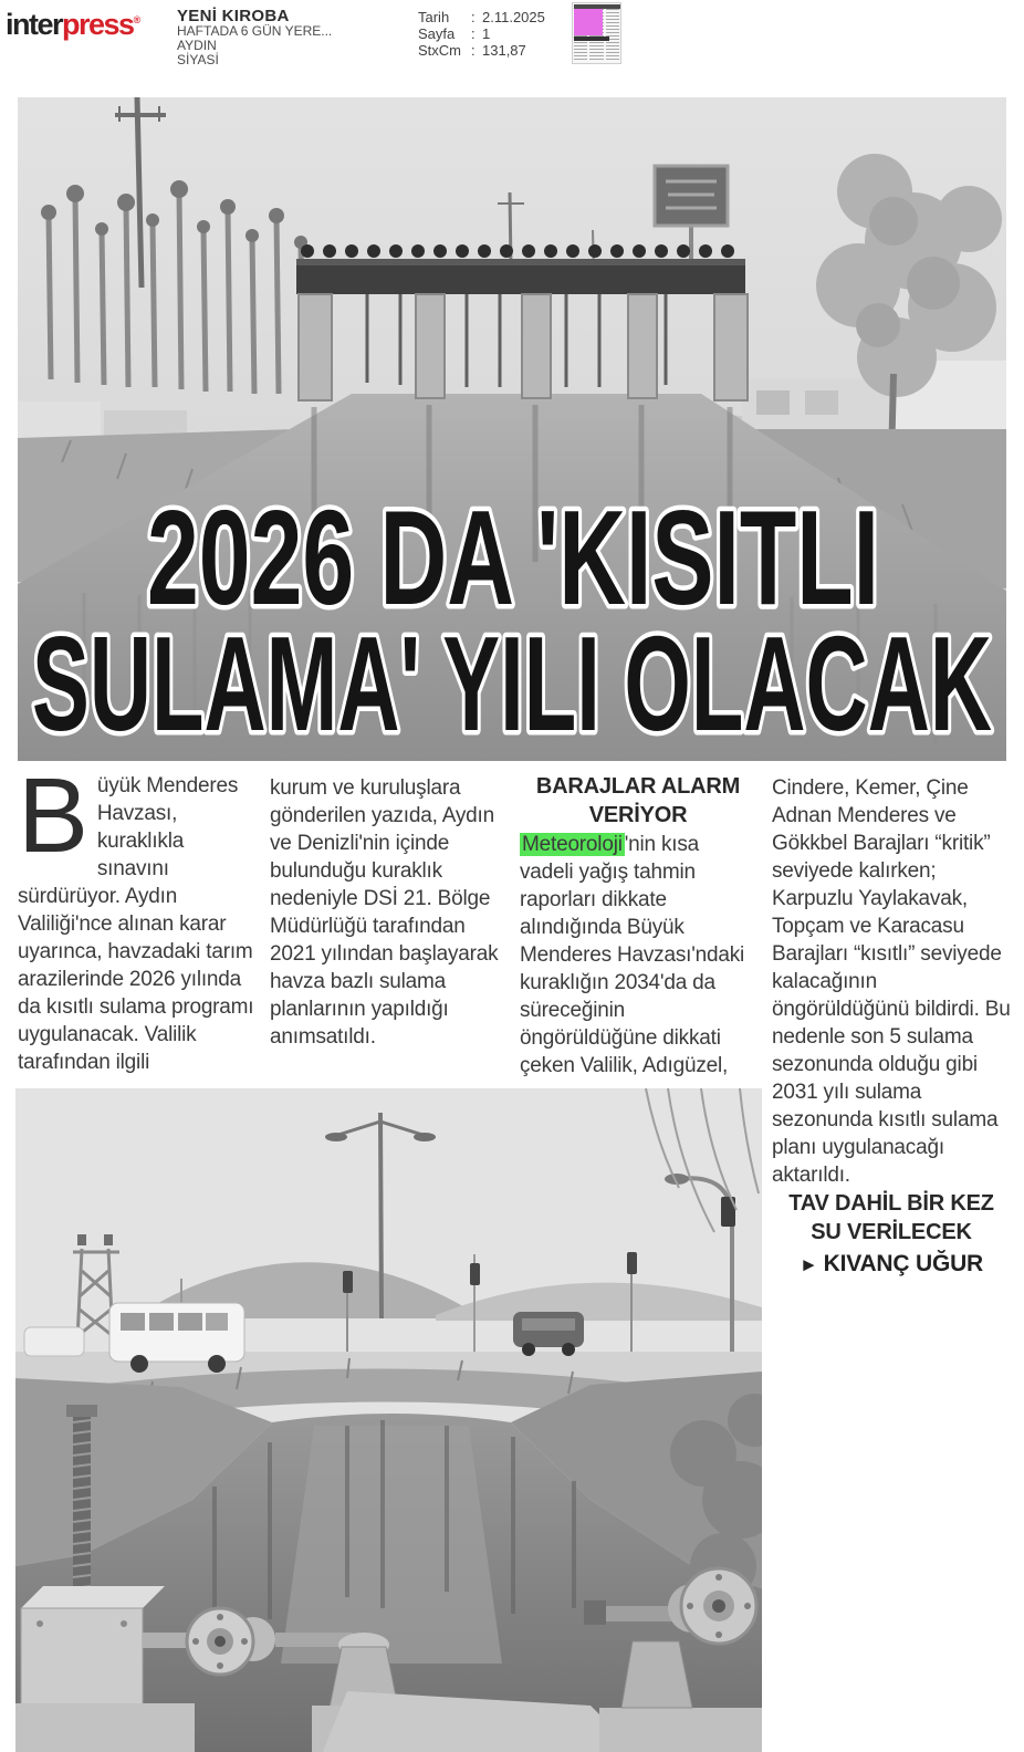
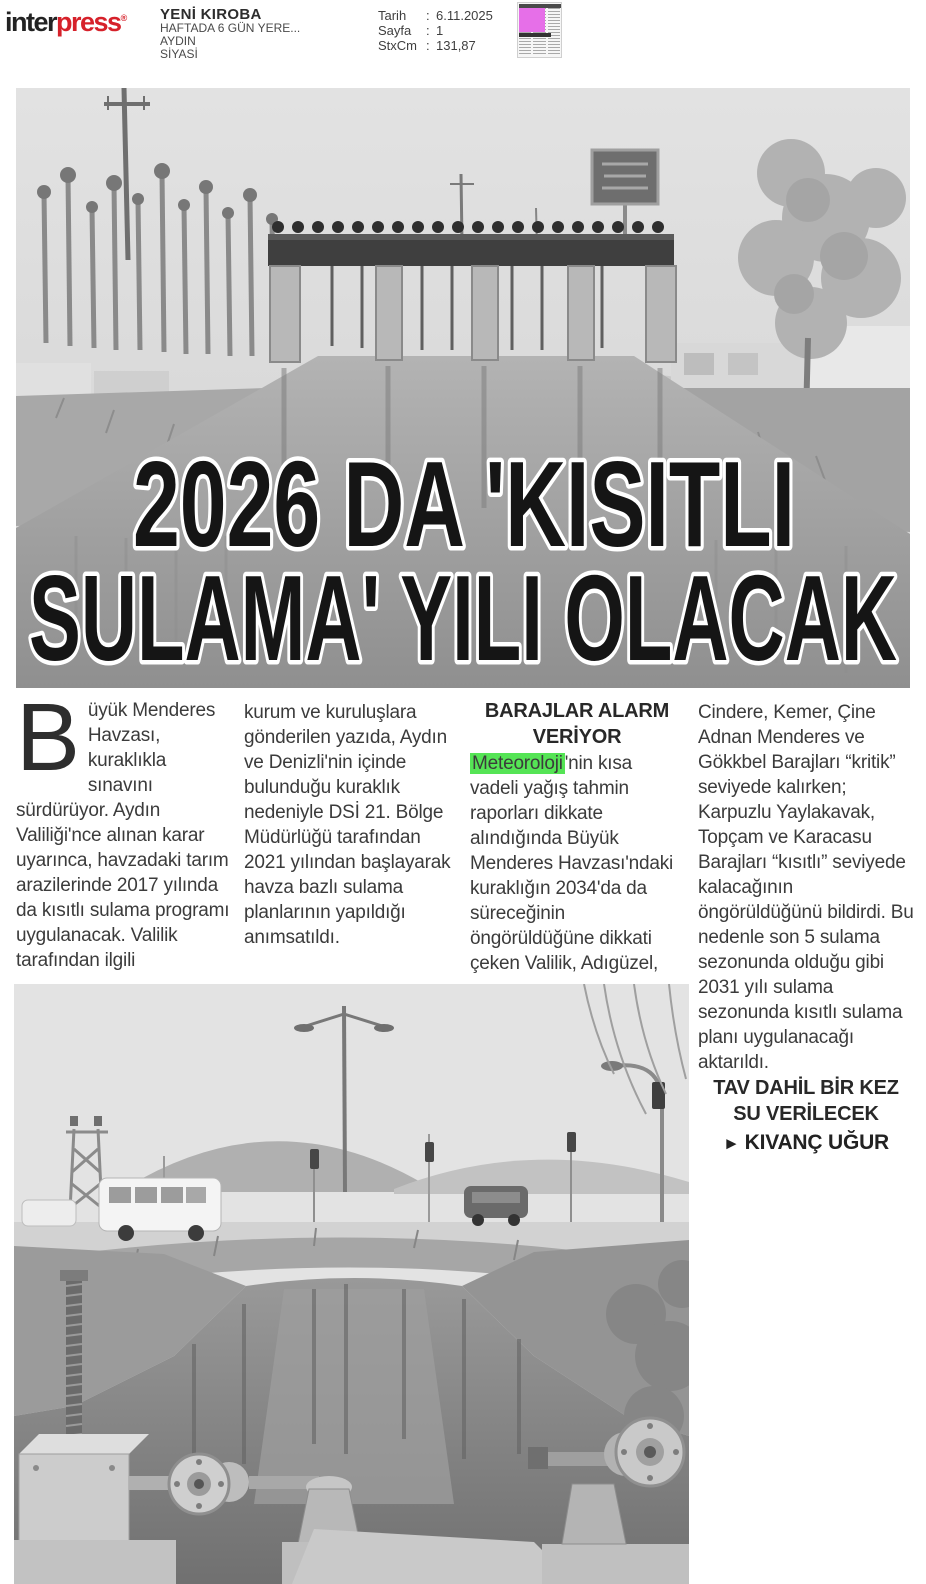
  interpress®
  YENİ KIROBA
  HAFTADA 6 GÜN YERE...
  AYDIN
  SİYASİ
  Tarih
  :
- 2.11.2025
+ 6.11.2025
  Sayfa
  :
  1
  StxCm
  :
  131,87
  2026 DA 'KISITLI
  SULAMA' YILI OLACAK
  B
- üyük Menderes Havzası, kuraklıkla sınavını sürdürüyor. Aydın Valiliği'nce alınan karar uyarınca, havzadaki tarım arazilerinde 2026 yılında da kısıtlı sulama programı uygulanacak. Valilik tarafından ilgili
+ üyük Menderes Havzası, kuraklıkla sınavını sürdürüyor. Aydın Valiliği'nce alınan karar uyarınca, havzadaki tarım arazilerinde 2017 yılında da kısıtlı sulama programı uygulanacak. Valilik tarafından ilgili
  kurum ve kuruluşlara gönderilen yazıda, Aydın ve Denizli'nin içinde bulunduğu kuraklık nedeniyle DSİ 21. Bölge Müdürlüğü tarafından 2021 yılından başlayarak havza bazlı sulama planlarının yapıldığı anımsatıldı.
  BARAJLAR ALARM VERİYOR
  Meteoroloji'nin kısa vadeli yağış tahmin raporları dikkate alındığında Büyük Menderes Havzası'ndaki kuraklığın 2034'da da süreceğinin öngörüldüğüne dikkati çeken Valilik, Adıgüzel,
  Cindere, Kemer, Çine Adnan Menderes ve Gökkbel Barajları “kritik” seviyede kalırken; Karpuzlu Yaylakavak, Topçam ve Karacasu Barajları “kısıtlı” seviyede kalacağının öngörüldüğünü bildirdi. Bu nedenle son 5 sulama sezonunda olduğu gibi 2031 yılı sulama sezonunda kısıtlı sulama planı uygulanacağı aktarıldı.
  TAV DAHİL BİR KEZ SU VERİLECEK
  ► KIVANÇ UĞUR
